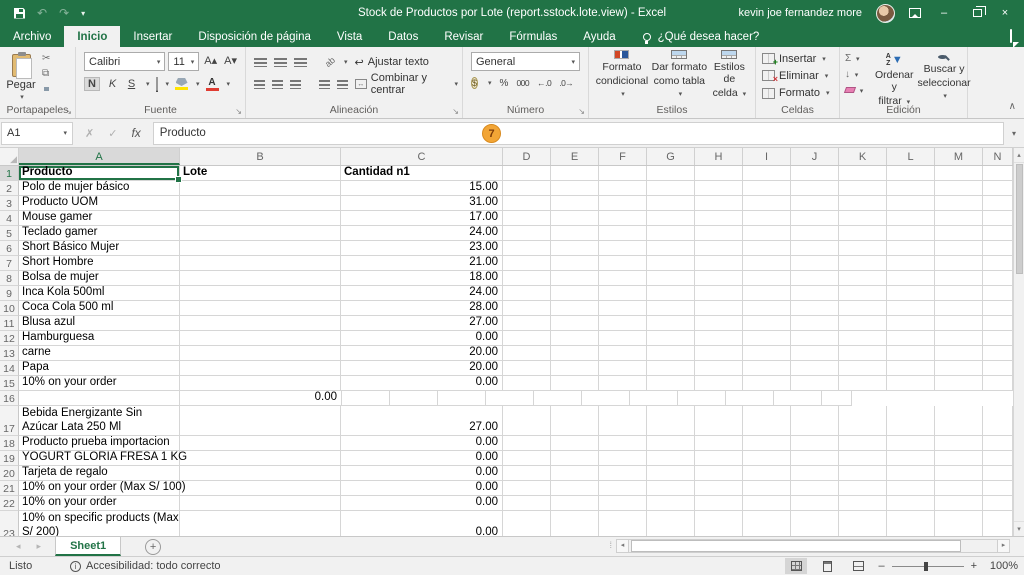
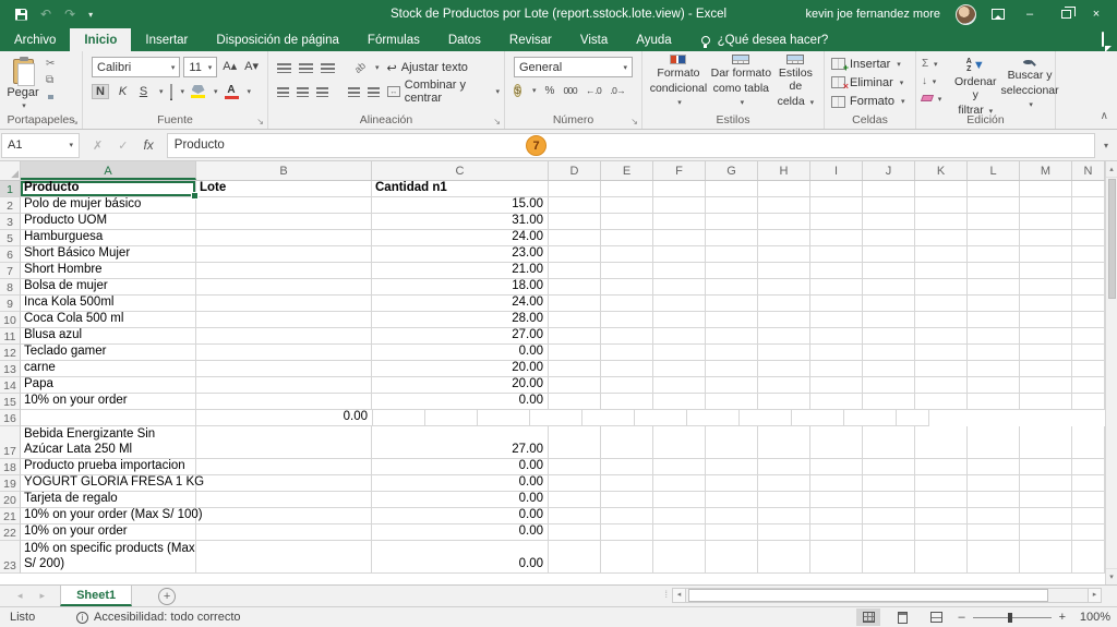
  ↶
  ↷
  ▾
  Stock de Productos por Lote (report.sstock.lote.view) - Excel
  kevin joe fernandez more
  –
  ×
  Archivo
  Inicio
  Insertar
  Disposición de página
- Vista
+ Fórmulas
  Datos
  Revisar
- Fórmulas
+ Vista
  Ayuda
  ¿Qué desea hacer?
  Pegar
  ✂
  ⧉
  Portapapeles
  ↘
  Calibri
  11
  A▴
  A▾
  N
  K
  S
  A
  Fuente
  ↘
  ↩
  Ajustar texto
  Combinar y centrar
  Alineación
  ↘
  General
  $
  %
  000
  ←.0
  .0→
  Número
  ↘
  Formato
  condicional
  Dar formato
  como tabla
  Estilos de
  celda
  Estilos
  +
  Insertar
  ×
  Eliminar
  Formato
  Celdas
  ▼
  Ordenar y
  filtrar
  Buscar y
  seleccionar
  Edición
  ∧
  A1
  ✗
  ✓
  fx
  Producto
  ▾
  7
  ◢
  A
  B
  C
  D
  E
  F
  G
  H
  I
  J
  K
  L
  M
  N
  1
  Producto
  Lote
  Cantidad n1
  2
  Polo de mujer básico
  15.00
  3
  Producto UOM
  31.00
- 4
- Mouse gamer
- 17.00
  5
- Teclado gamer
+ Hamburguesa
  24.00
  6
  Short Básico Mujer
  23.00
  7
  Short Hombre
  21.00
  8
  Bolsa de mujer
  18.00
  9
  Inca Kola 500ml
  24.00
  10
  Coca Cola 500 ml
  28.00
  11
  Blusa azul
  27.00
  12
- Hamburguesa
+ Teclado gamer
  0.00
  13
  carne
  20.00
  14
  Papa
  20.00
  15
  10% on your order
  0.00
  16
  0.00
  17
  Bebida Energizante Sin Azúcar Lata 250 Ml
  27.00
  18
  Producto prueba importacion
  0.00
  19
  YOGURT GLORIA FRESA 1 KG
  0.00
  20
  Tarjeta de regalo
  0.00
  21
  10% on your order (Max S/ 100)
  0.00
  22
  10% on your order
  0.00
  23
  10% on specific products (Max S/ 200)
  0.00
  ◂
  ▸
  Sheet1
  +
  ⁞
  Listo
  i
  Accesibilidad: todo correcto
  –
  +
  100%
